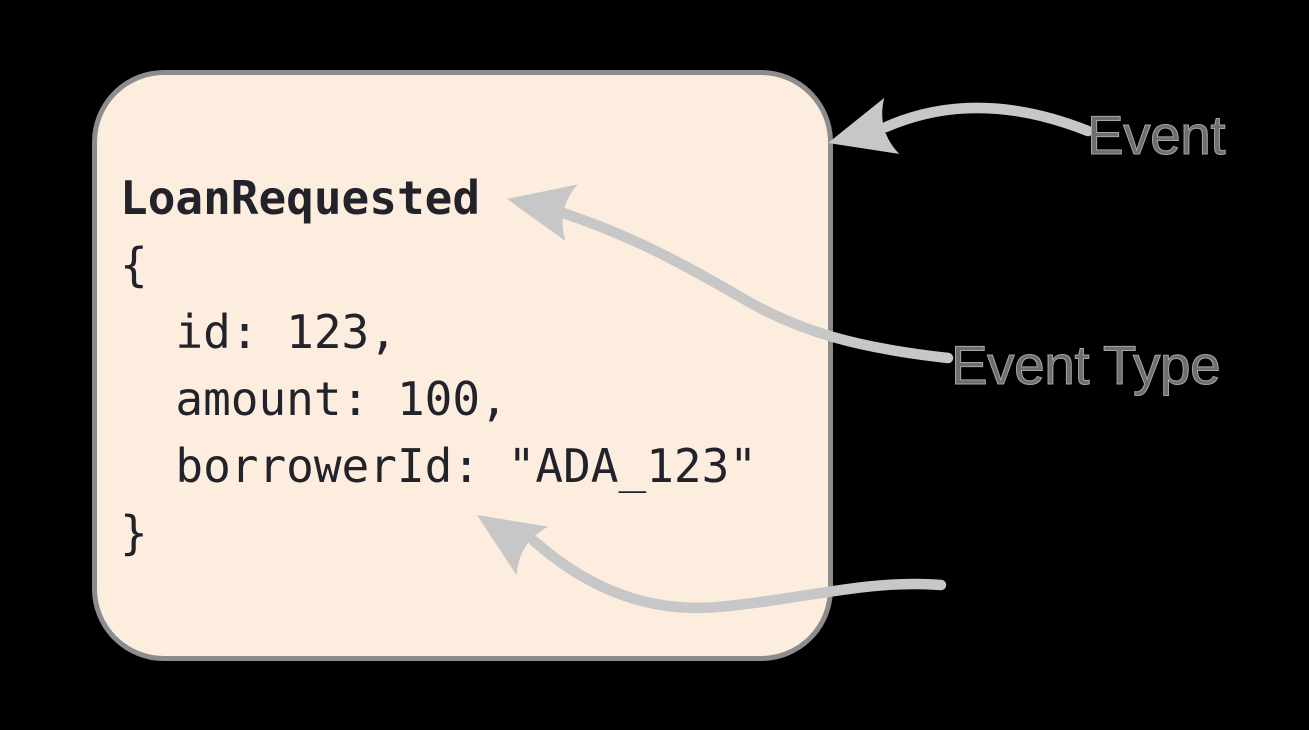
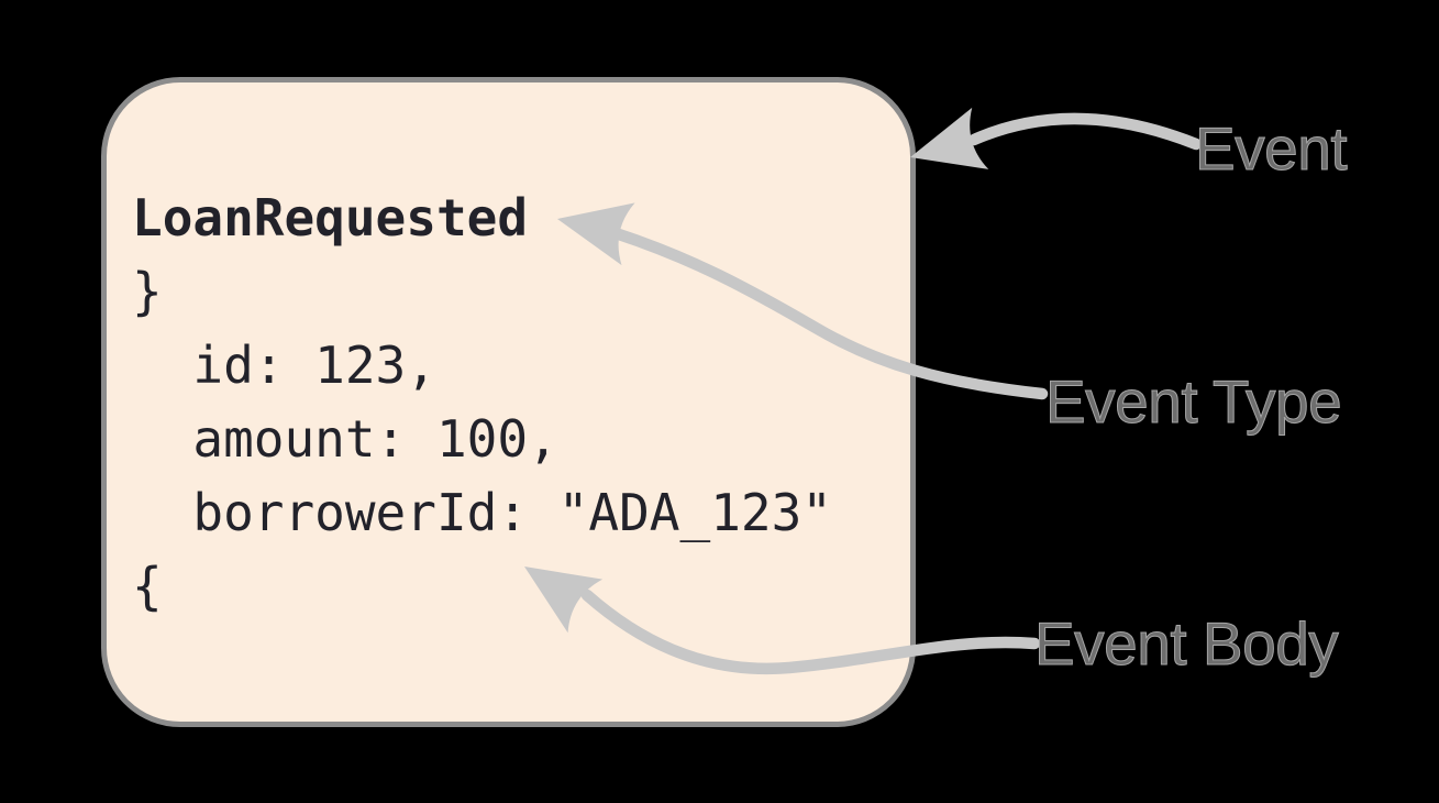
  LoanRequested
- {
+ }
  id: 123,
  amount: 100,
  borrowerId: "ADA_123"
- }
+ {
  Event
  Event Type
+ Event Body
